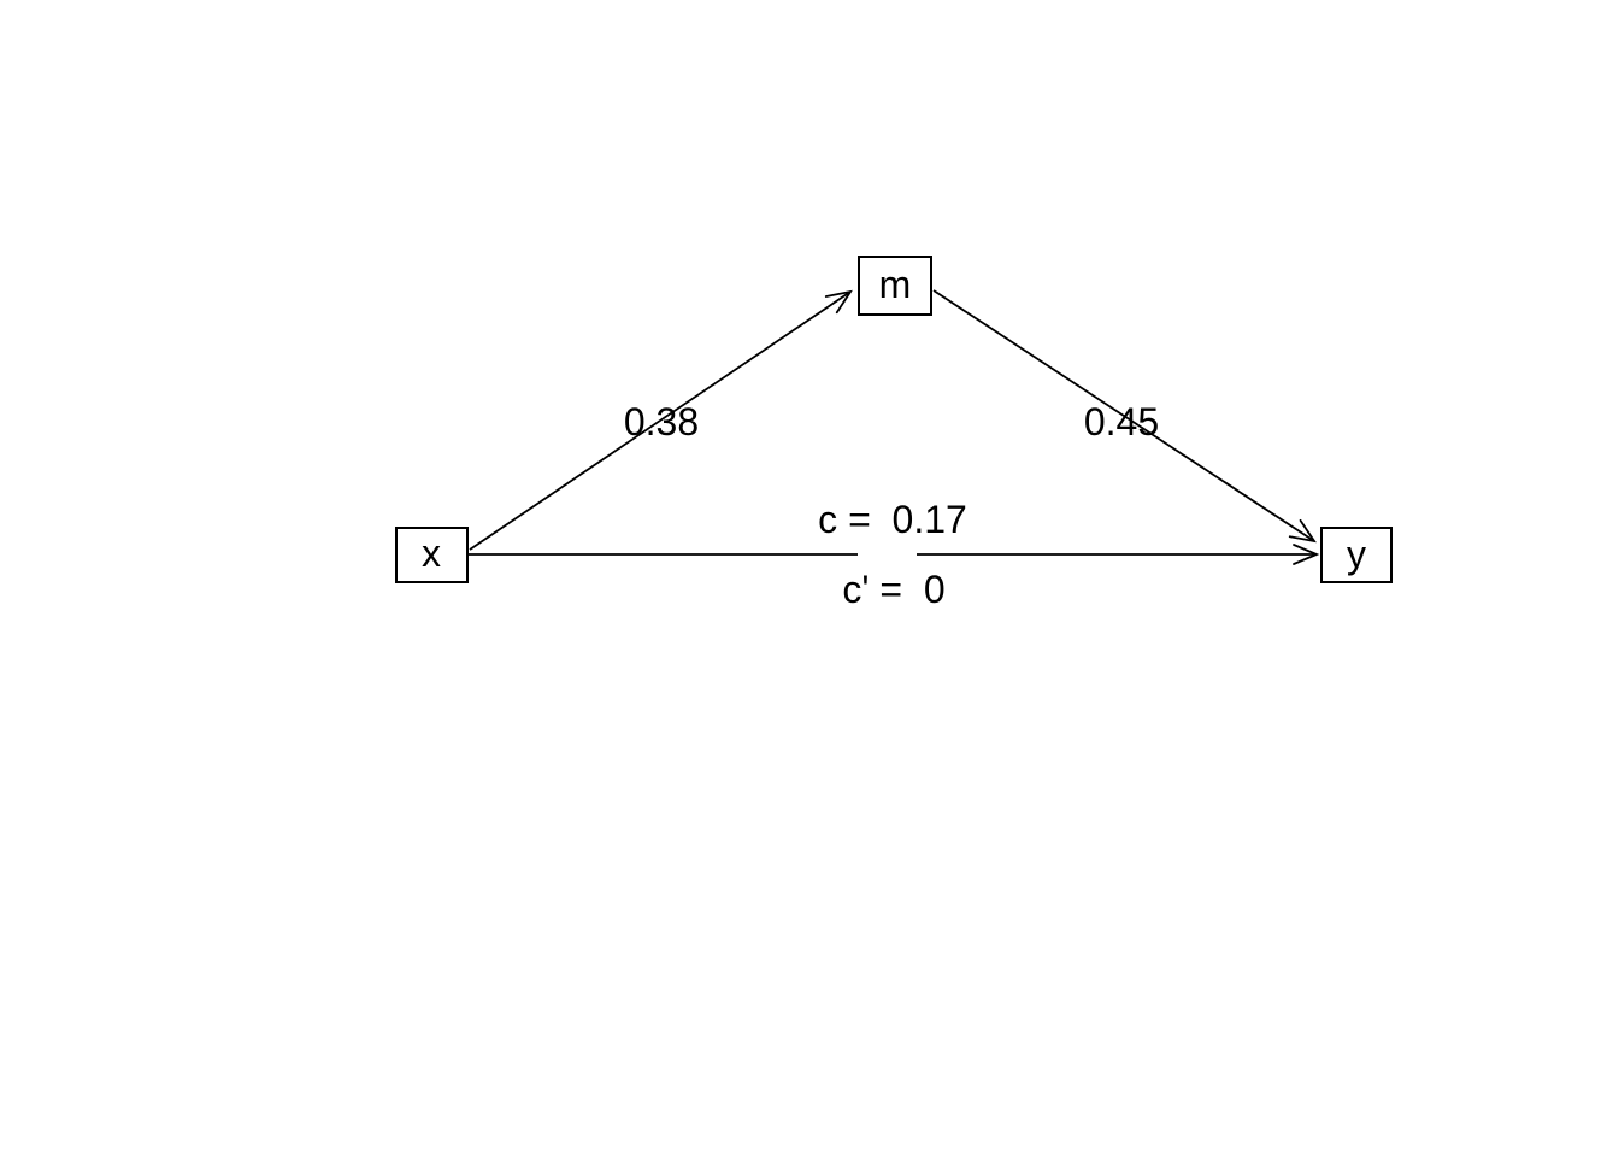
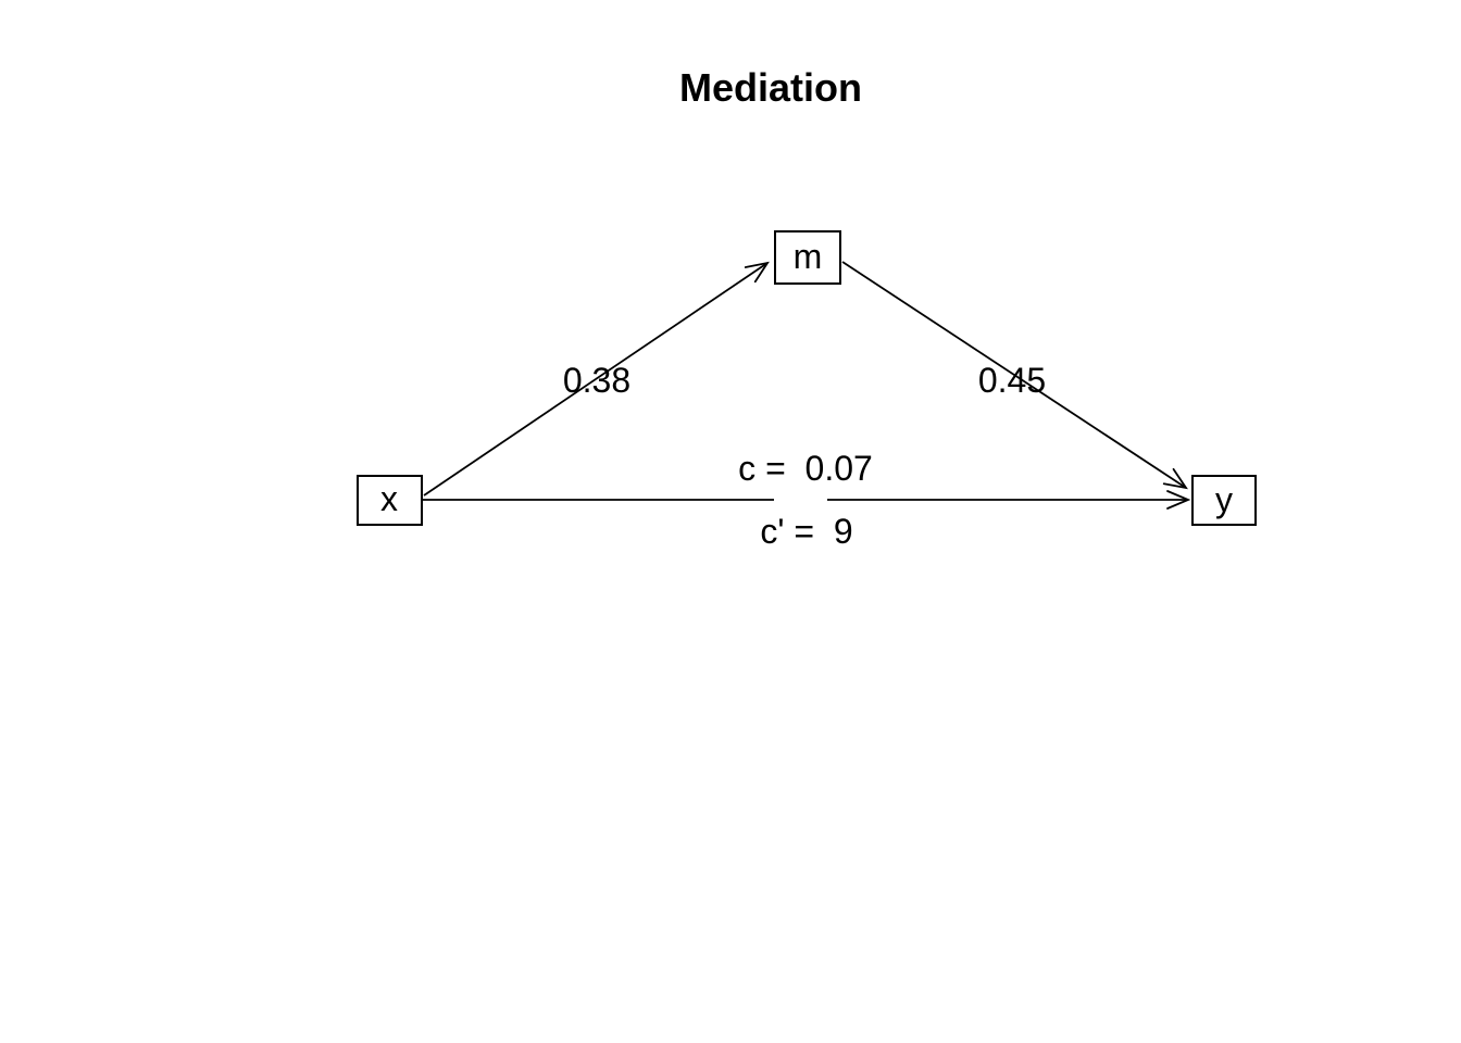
+ Mediation
  0.38
  0.45
- c = 0.17
+ c = 0.07
- c' = 0
+ c' = 9
  m
  x
  y
